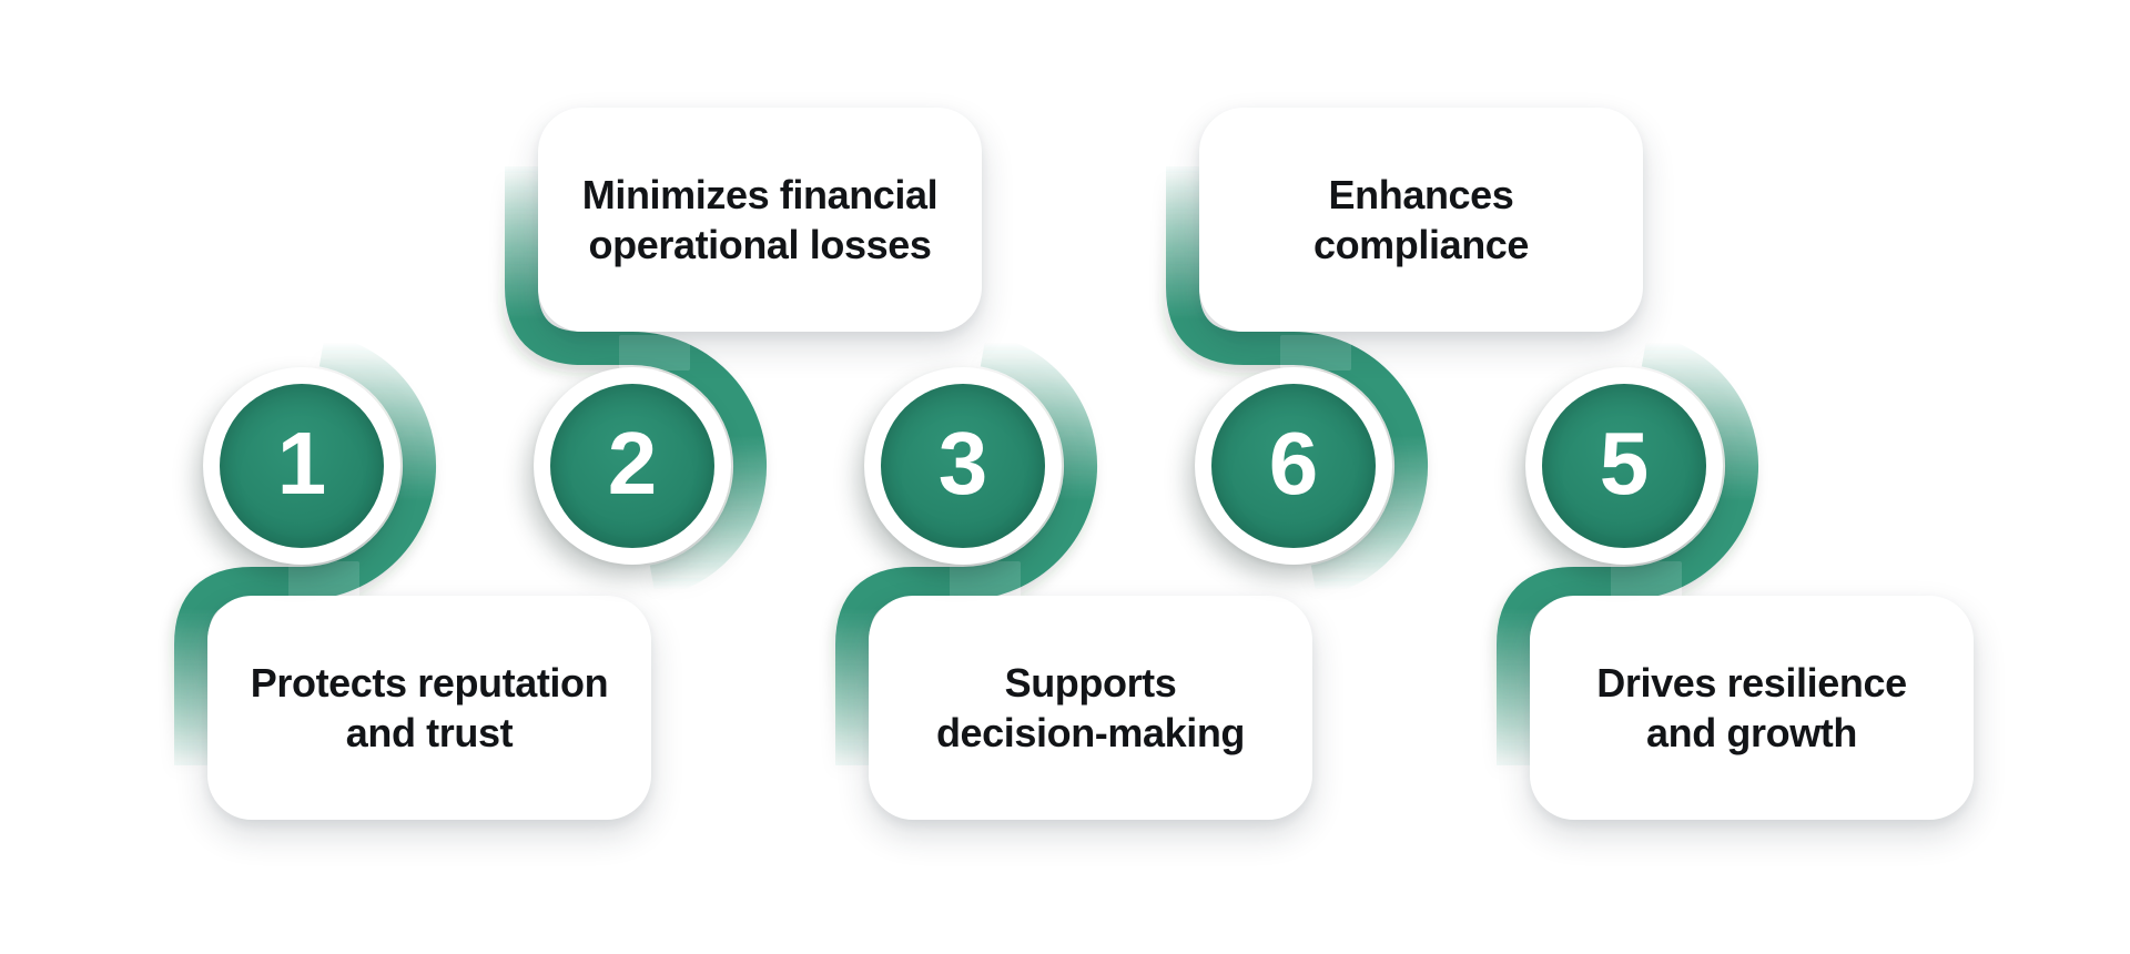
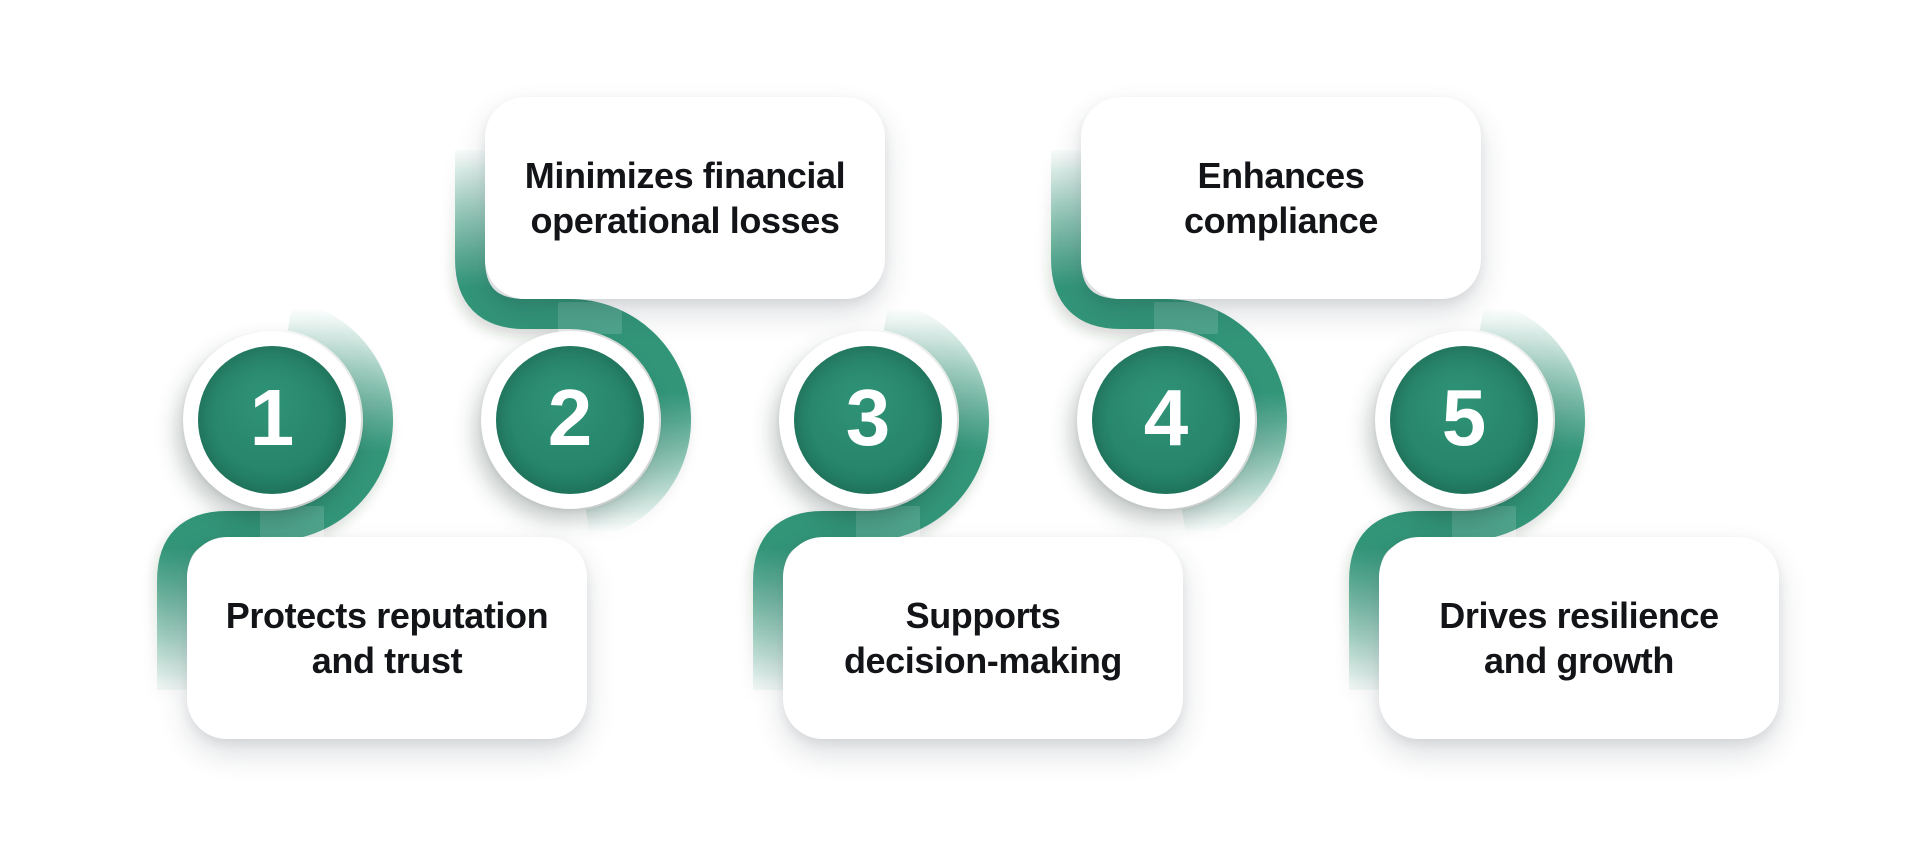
  Protects reputation
  and trust
  Minimizes financial
  operational losses
  Supports
  decision-making
  Enhances
  compliance
  Drives resilience
  and growth
  1
  2
  3
- 6
+ 4
  5
